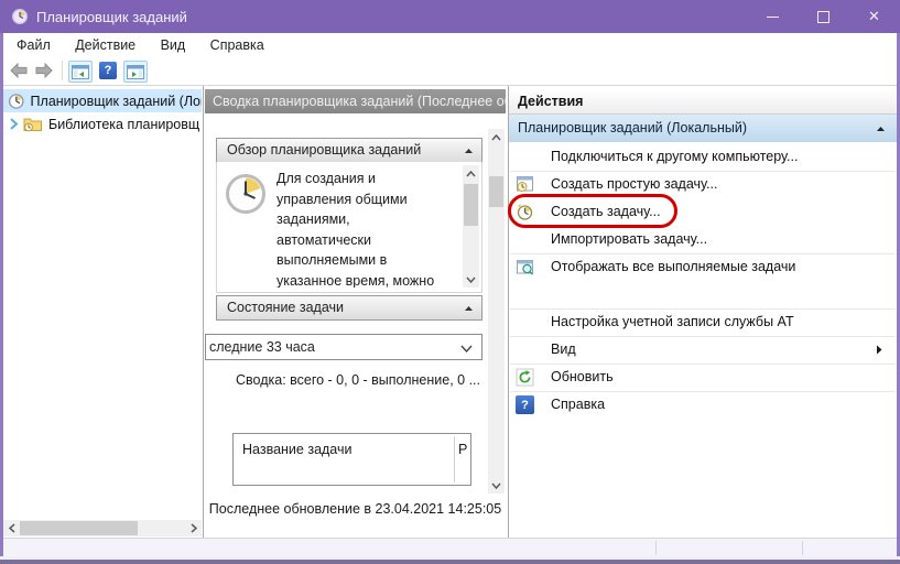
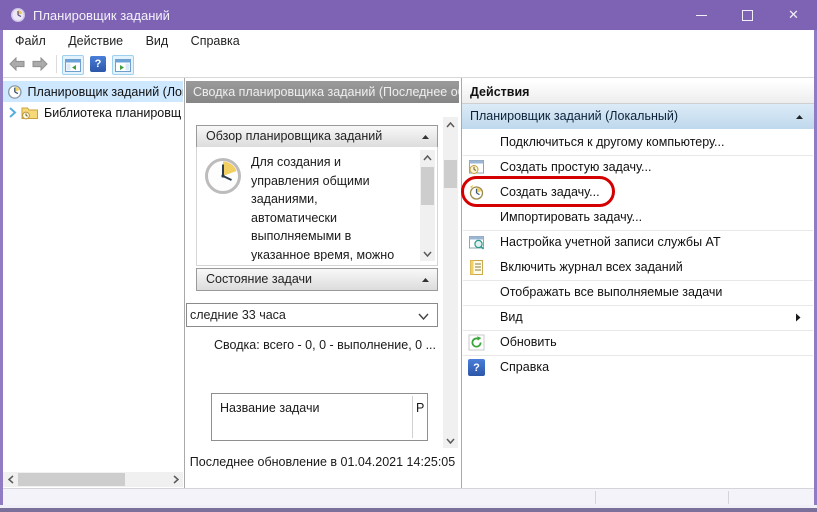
  Планировщик заданий
  ✕
  Файл Действие Вид Справка
  ?
  Планировщик заданий (Ло
  Библиотека планировщ
  Сводка планировщика заданий (Последнее о
  Обзор планировщика заданий
  Для создания и
  управления общими
  заданиями,
  автоматически
  выполняемыми в
  указанное время, можно
  Состояние задачи
  следние 33 часа
  Сводка: всего - 0, 0 - выполнение, 0 ...
  Название задачи
  Р
- Последнее обновление в 23.04.2021 14:25:05
+ Последнее обновление в 01.04.2021 14:25:05
  Действия
  Планировщик заданий (Локальный)
  Подключиться к другому компьютеру...
  Создать простую задачу...
  Создать задачу...
  Импортировать задачу...
- Отображать все выполняемые задачи
+ Настройка учетной записи службы AT
+ Включить журнал всех заданий
- Настройка учетной записи службы AT
+ Отображать все выполняемые задачи
  Вид
  Обновить
  ?
  Справка
